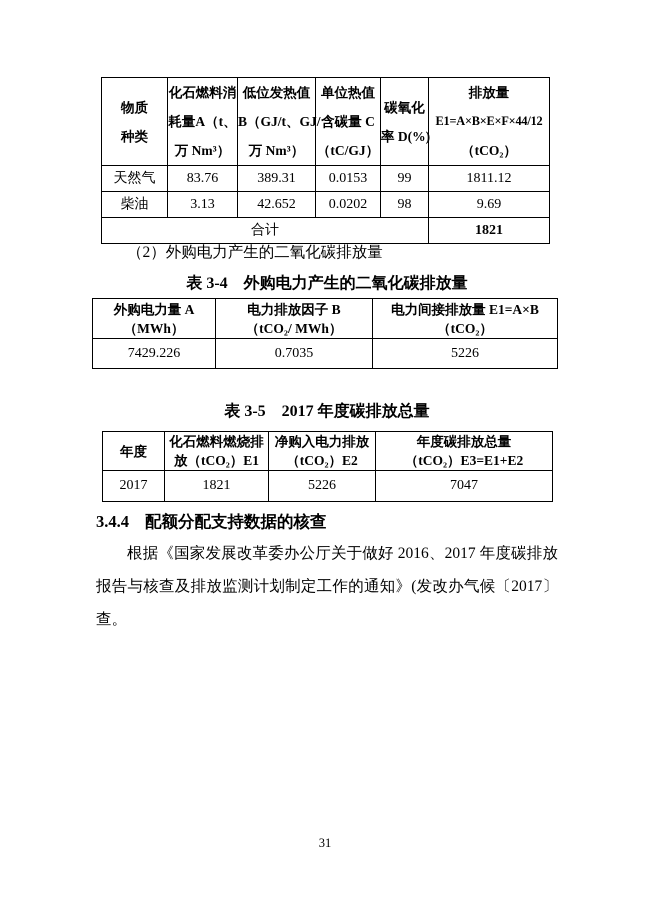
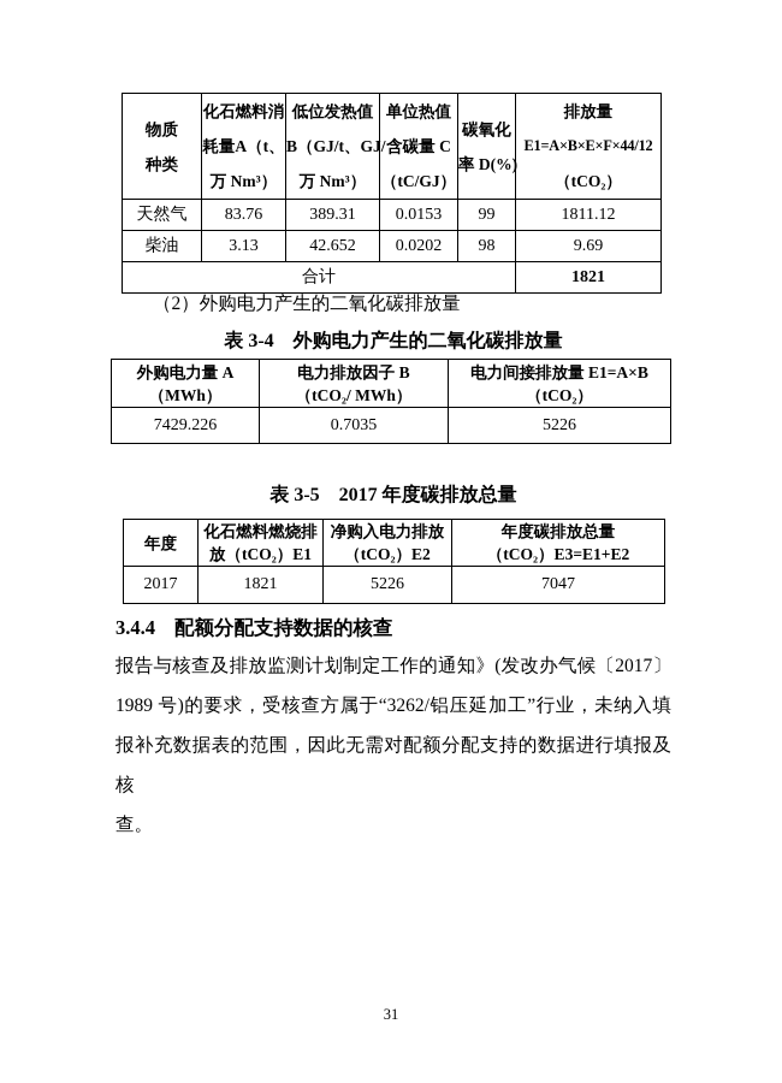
  物质 种类	化石燃料消 耗量A（t、 万 Nm³）	低位发热值 B（GJ/t、GJ/ 万 Nm³）	单位热值 含碳量 C （tC/GJ）	碳氧化 率 D(%)	排放量 E1=A×B×E×F×44/12 （tCO₂）
  天然气	83.76	389.31	0.0153	99	1811.12
  柴油	3.13	42.652	0.0202	98	9.69
  合计	1821
  （2）外购电力产生的二氧化碳排放量
  表 3-4 外购电力产生的二氧化碳排放量
  外购电力量 A （MWh）	电力排放因子 B （tCO₂/ MWh）	电力间接排放量 E1=A×B （tCO₂）
  7429.226	0.7035	5226
  表 3-5 2017 年度碳排放总量
  年度	化石燃料燃烧排 放（tCO₂）E1	净购入电力排放 （tCO₂）E2	年度碳排放总量 （tCO₂）E3=E1+E2
  2017	1821	5226	7047
  3.4.4 配额分配支持数据的核查
- 根据《国家发展改革委办公厅关于做好 2016、2017 年度碳排放
  报告与核查及排放监测计划制定工作的通知》(发改办气候〔2017〕
+ 1989 号)的要求，受核查方属于“3262/铝压延加工”行业，未纳入填
+ 报补充数据表的范围，因此无需对配额分配支持的数据进行填报及核
  查。
  31
